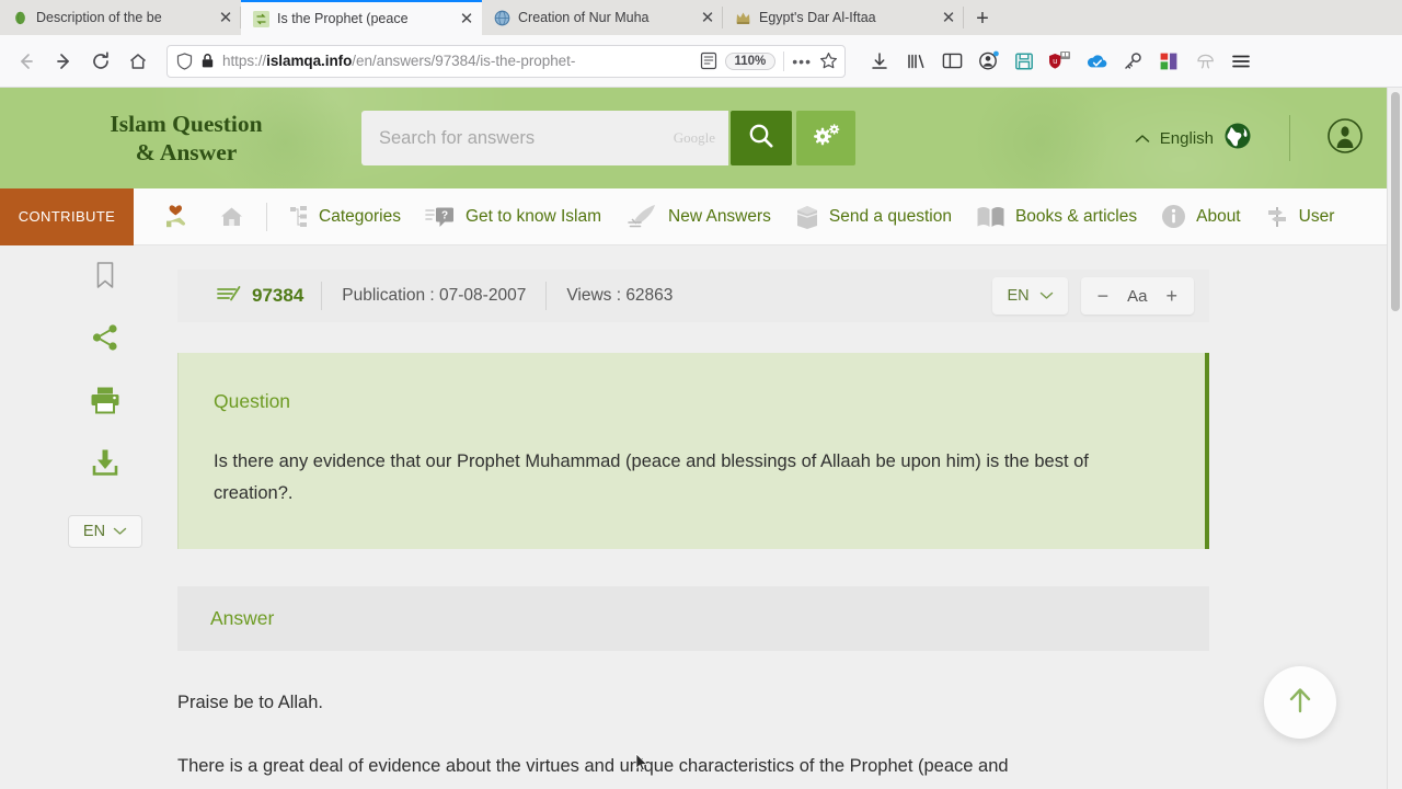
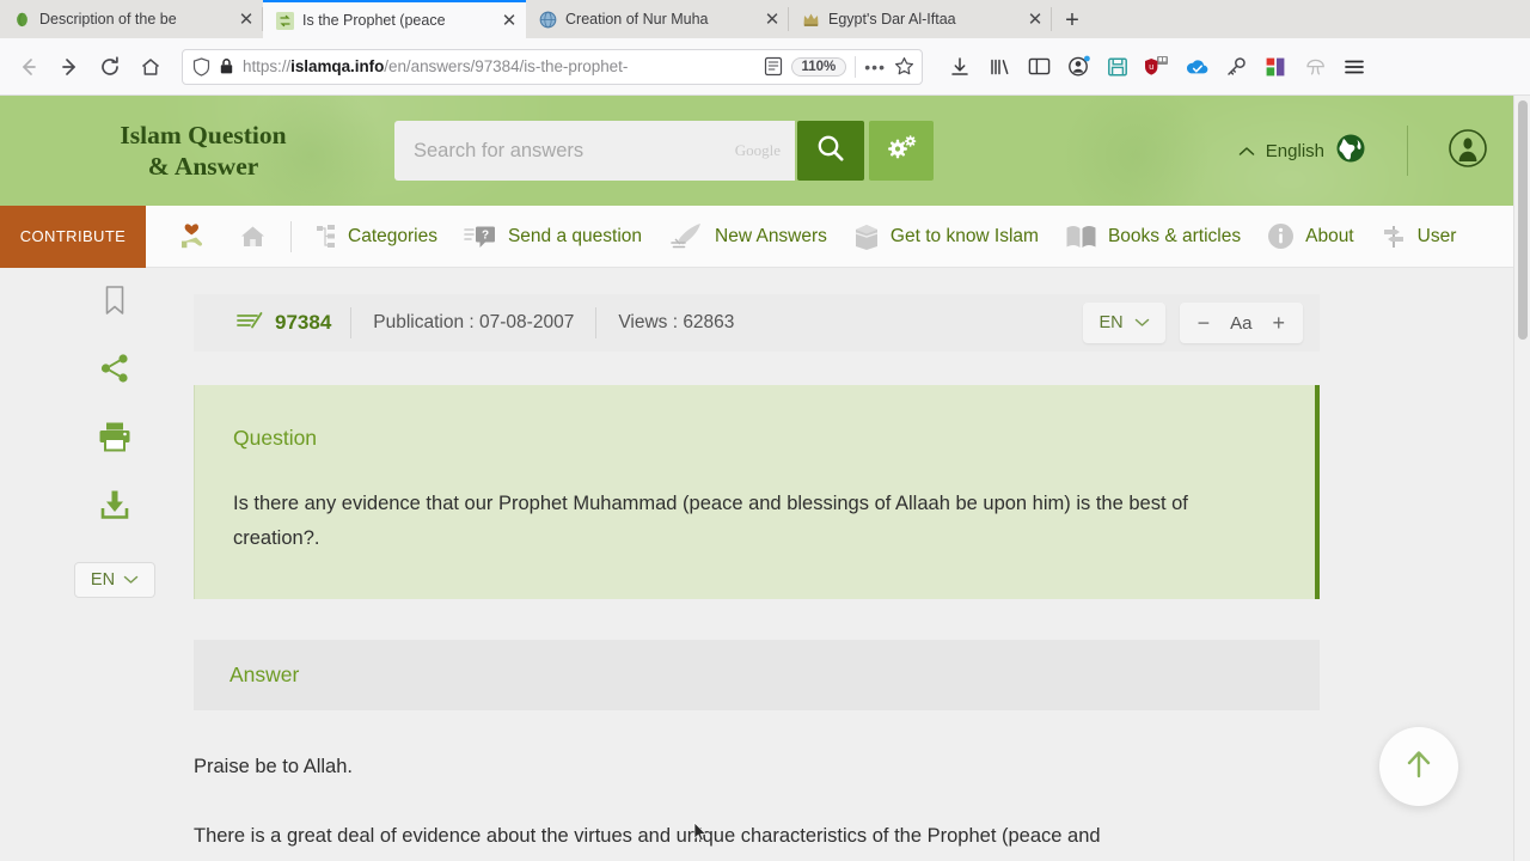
  Description of the be
  ✕
  Is the Prophet (peace
  ✕
  Creation of Nur Muha
  ✕
  Egypt's Dar Al-Iftaa
  ✕
  +
  https://islamqa.info/en/answers/97384/is-the-prophet-
  110%
  •••
  Islam Question
  & Answer
  Search for answers
  Google
  English
  CONTRIBUTE
  Categories
  ?
- Get to know Islam
+ Send a question
  New Answers
- Send a question
+ Get to know Islam
  Books & articles
  About
  User
  EN
  97384
  Publication : 07-08-2007
  Views : 62863
  EN
  −
  Aa
  +
  Question
  Is there any evidence that our Prophet Muhammad (peace and blessings of Allaah be upon him) is the best of creation?.
  Answer
  Praise be to Allah.
  There is a great deal of evidence about the virtues and unque characteristics of the Prophet (peace and
